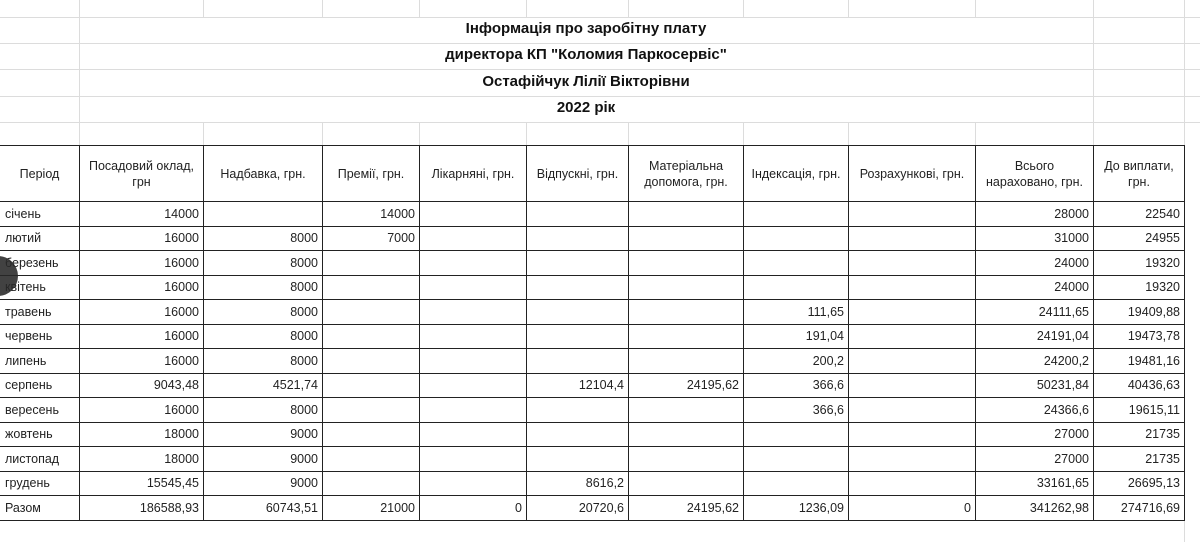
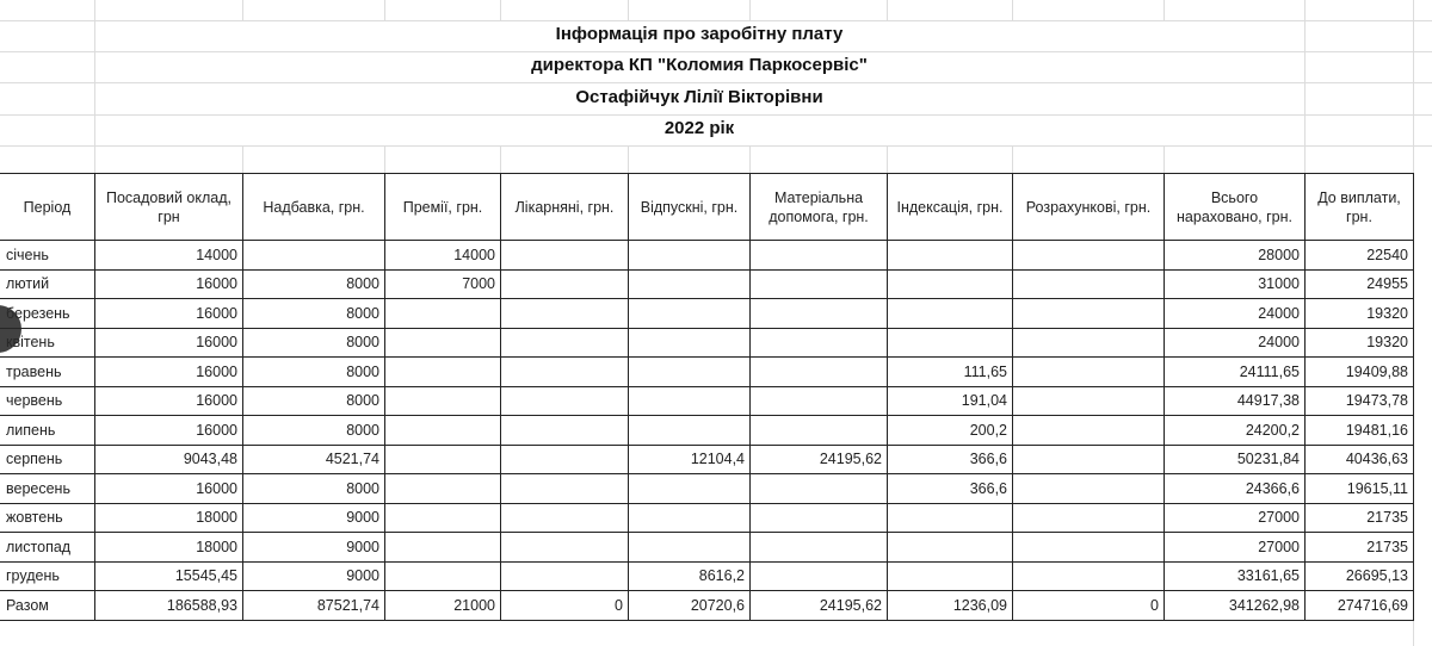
  Інформація про заробітну плату
  директора КП "Коломия Паркосервіс"
  Остафійчук Лілії Вікторівни
  2022 рік
  Період	Посадовий оклад, грн	Надбавка, грн.	Премії, грн.	Лікарняні, грн.	Відпускні, грн.	Матеріальна допомога, грн.	Індексація, грн.	Розрахункові, грн.	Всього нараховано, грн.	До виплати, грн.
  січень	14000		14000						28000	22540
  лютий	16000	8000	7000						31000	24955
  березень	16000	8000							24000	19320
  квітень	16000	8000							24000	19320
  травень	16000	8000					111,65		24111,65	19409,88
- червень	16000	8000					191,04		24191,04	19473,78
+ червень	16000	8000					191,04		44917,38	19473,78
  липень	16000	8000					200,2		24200,2	19481,16
  серпень	9043,48	4521,74			12104,4	24195,62	366,6		50231,84	40436,63
  вересень	16000	8000					366,6		24366,6	19615,11
  жовтень	18000	9000							27000	21735
  листопад	18000	9000							27000	21735
  грудень	15545,45	9000			8616,2				33161,65	26695,13
- Разом	186588,93	60743,51	21000	0	20720,6	24195,62	1236,09	0	341262,98	274716,69
+ Разом	186588,93	87521,74	21000	0	20720,6	24195,62	1236,09	0	341262,98	274716,69
